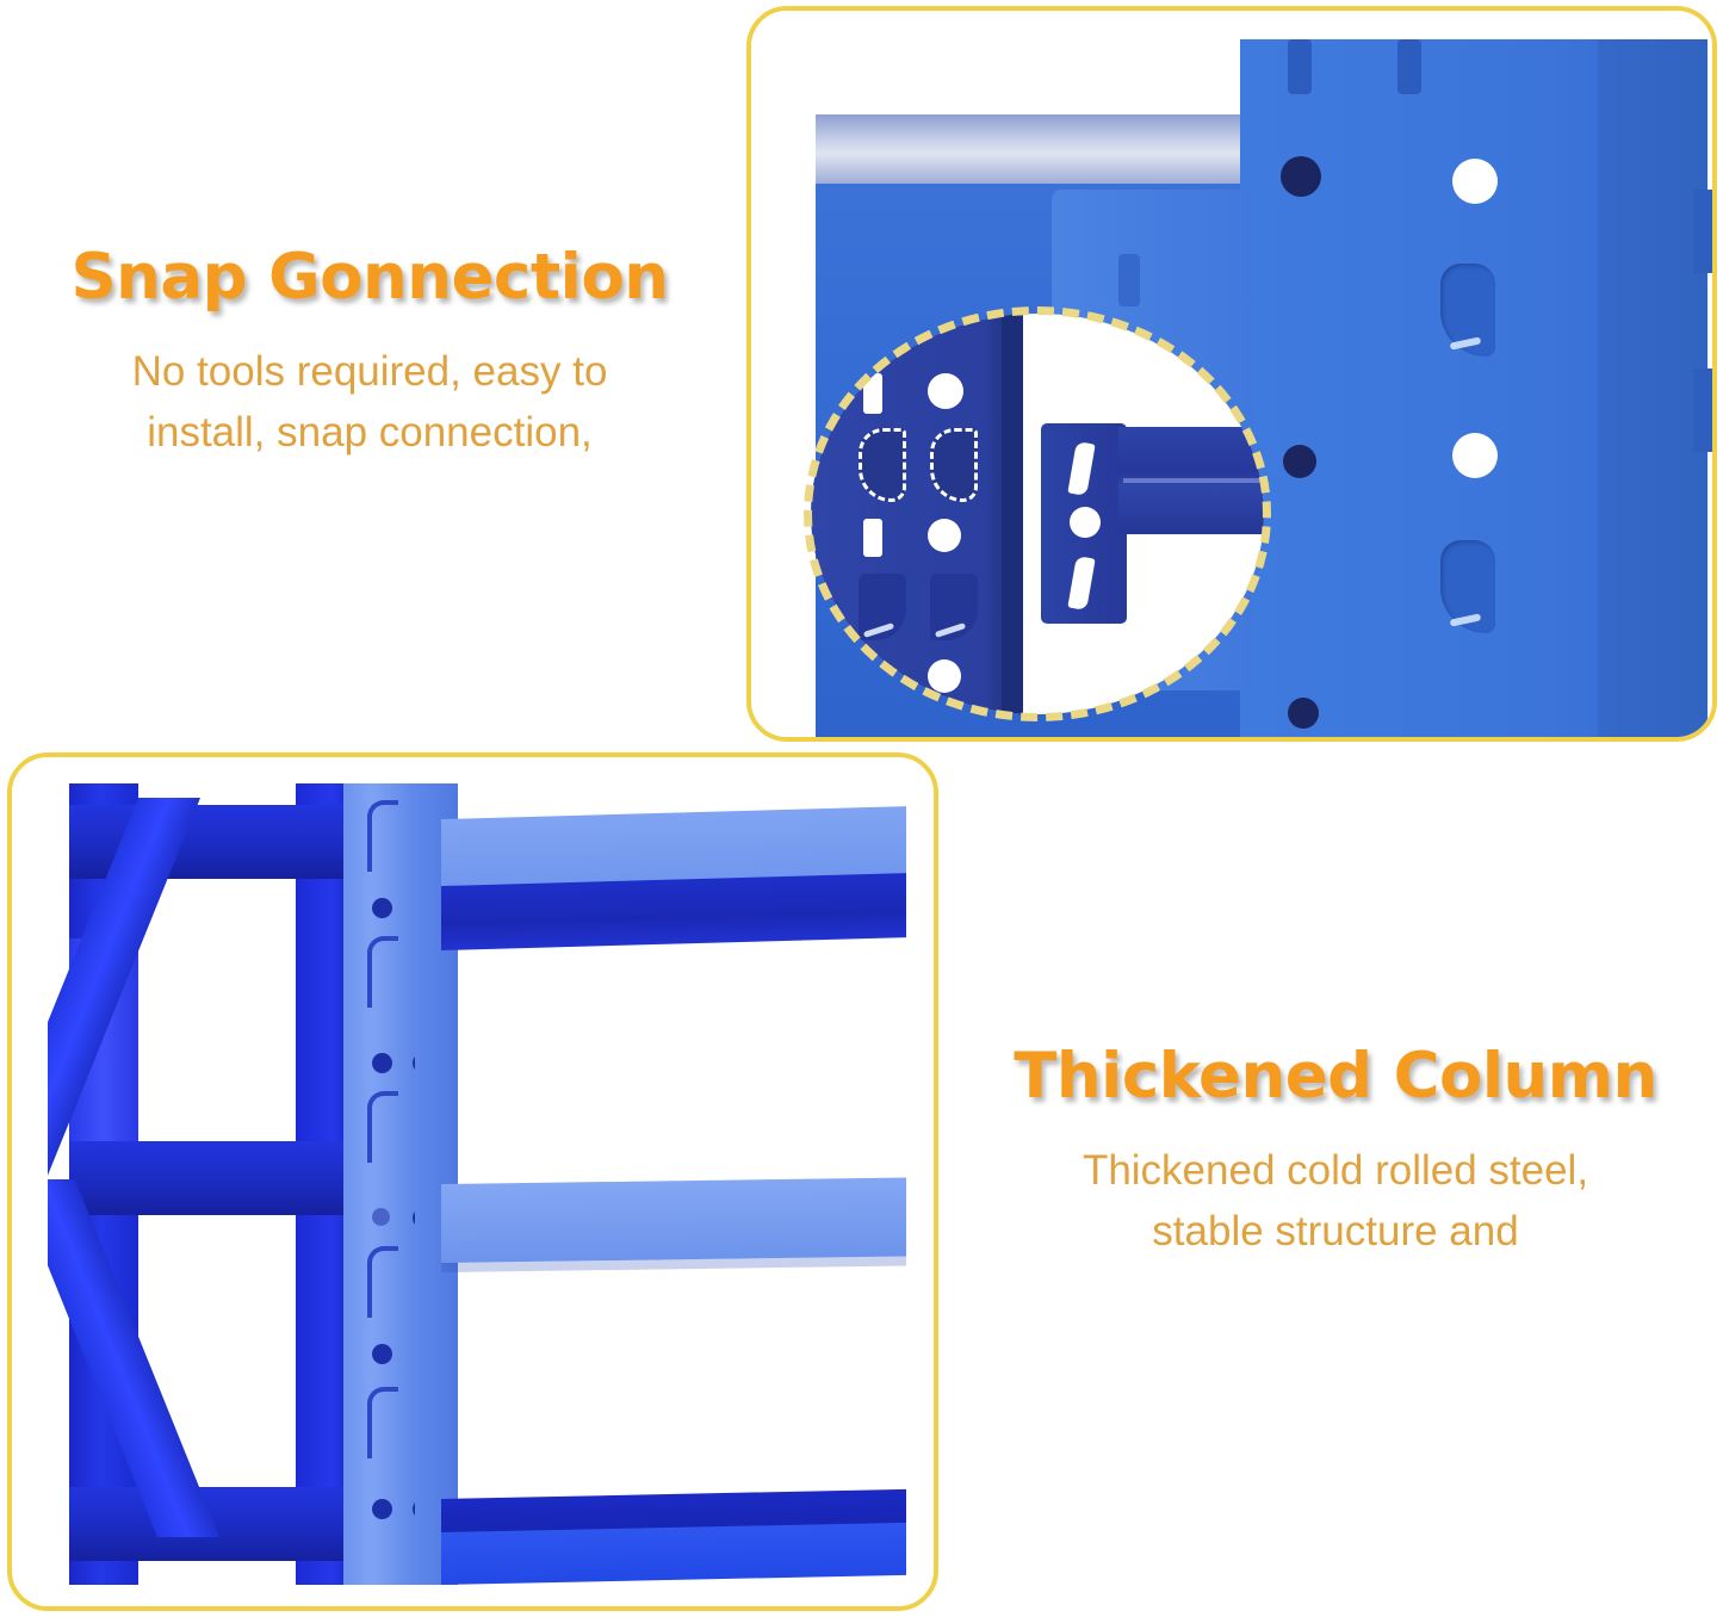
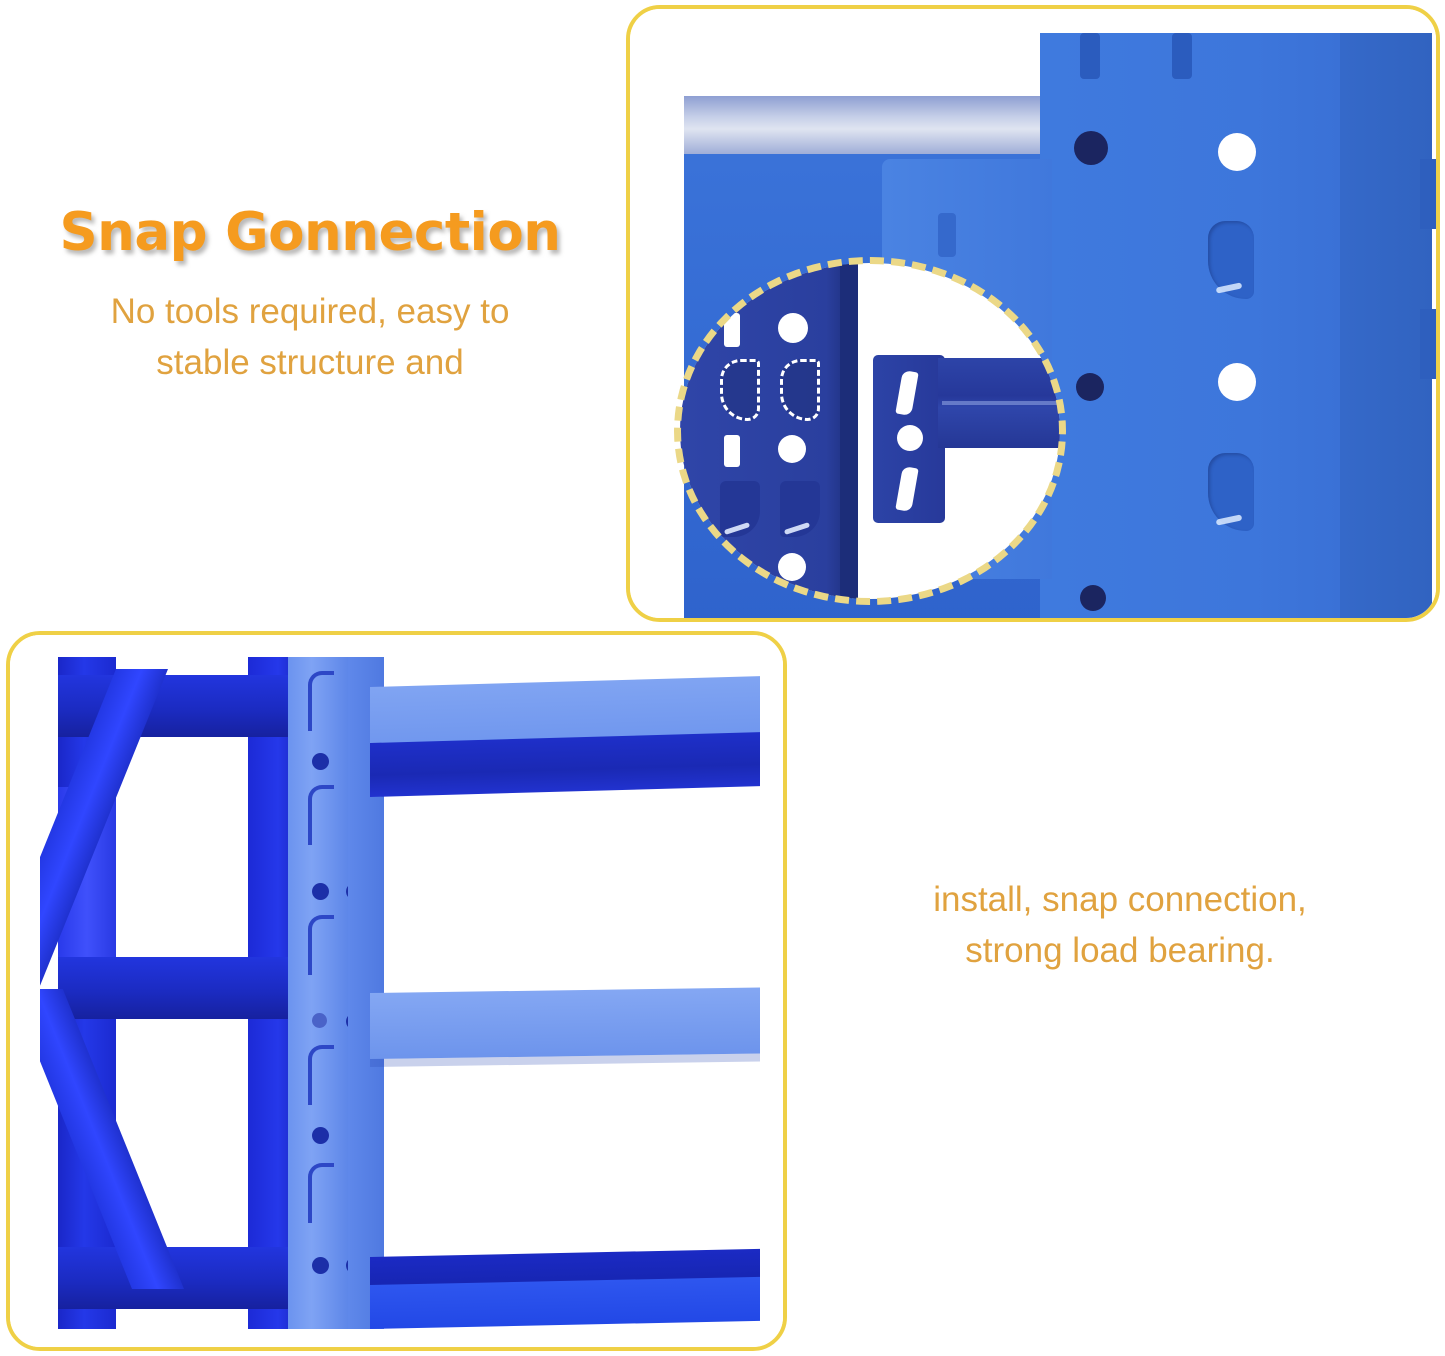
  Snap Gonnection
  No tools required, easy to
- install, snap connection,
+ stable structure and
- Thickened Column
- Thickened cold rolled steel,
- stable structure and
+ install, snap connection,
+ strong load bearing.
